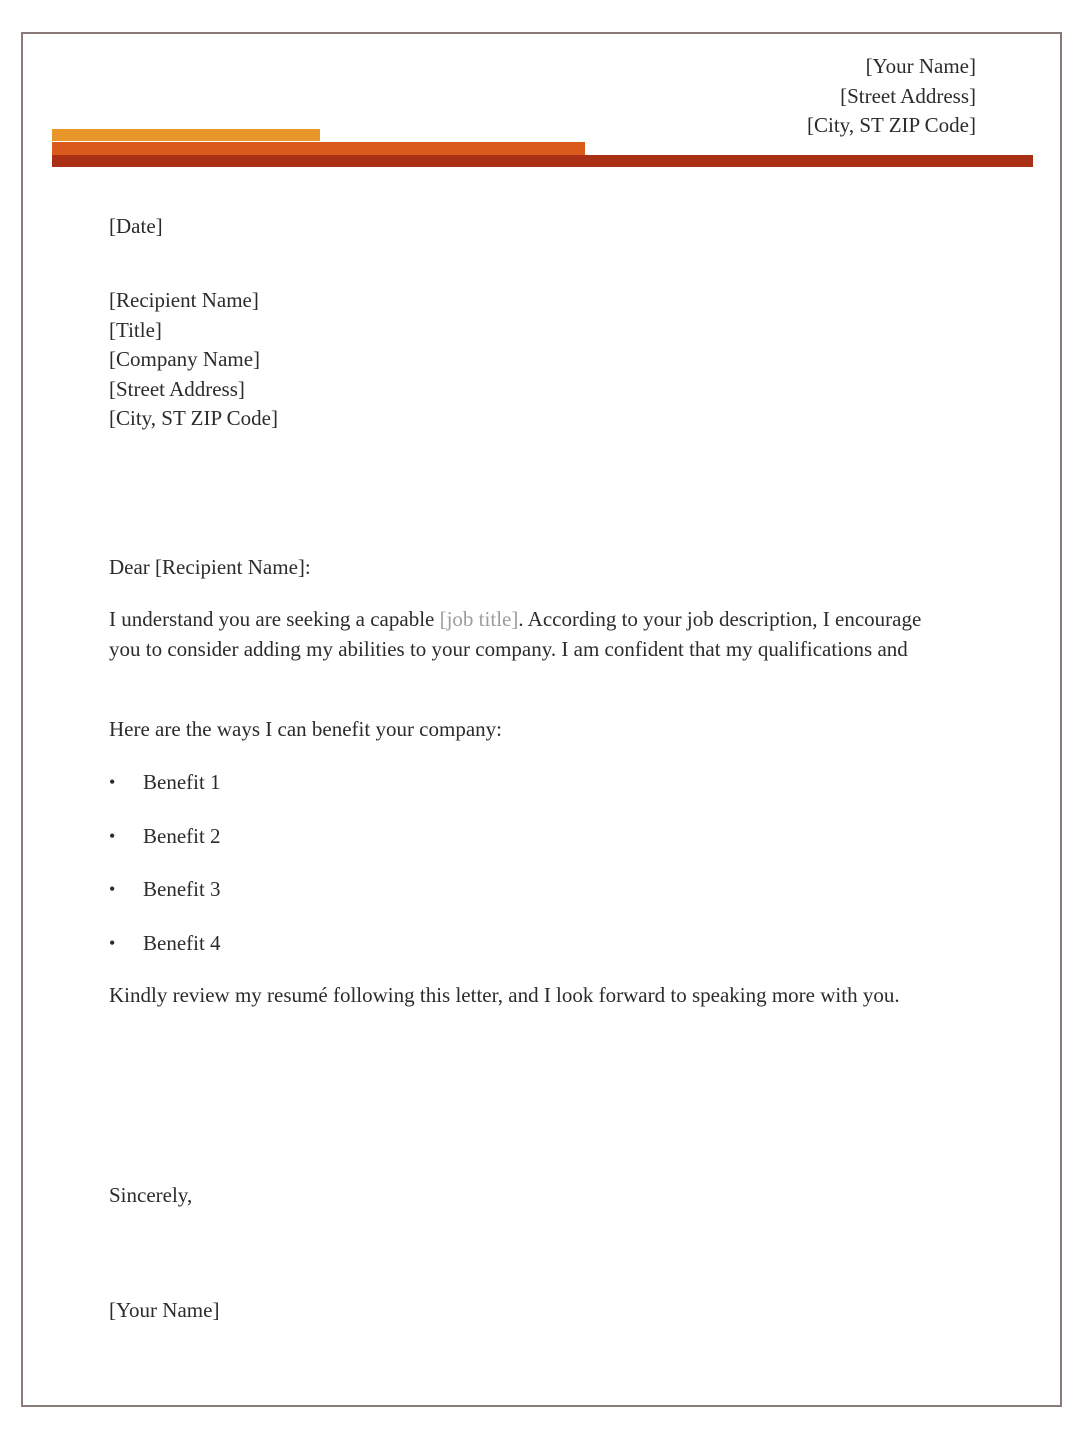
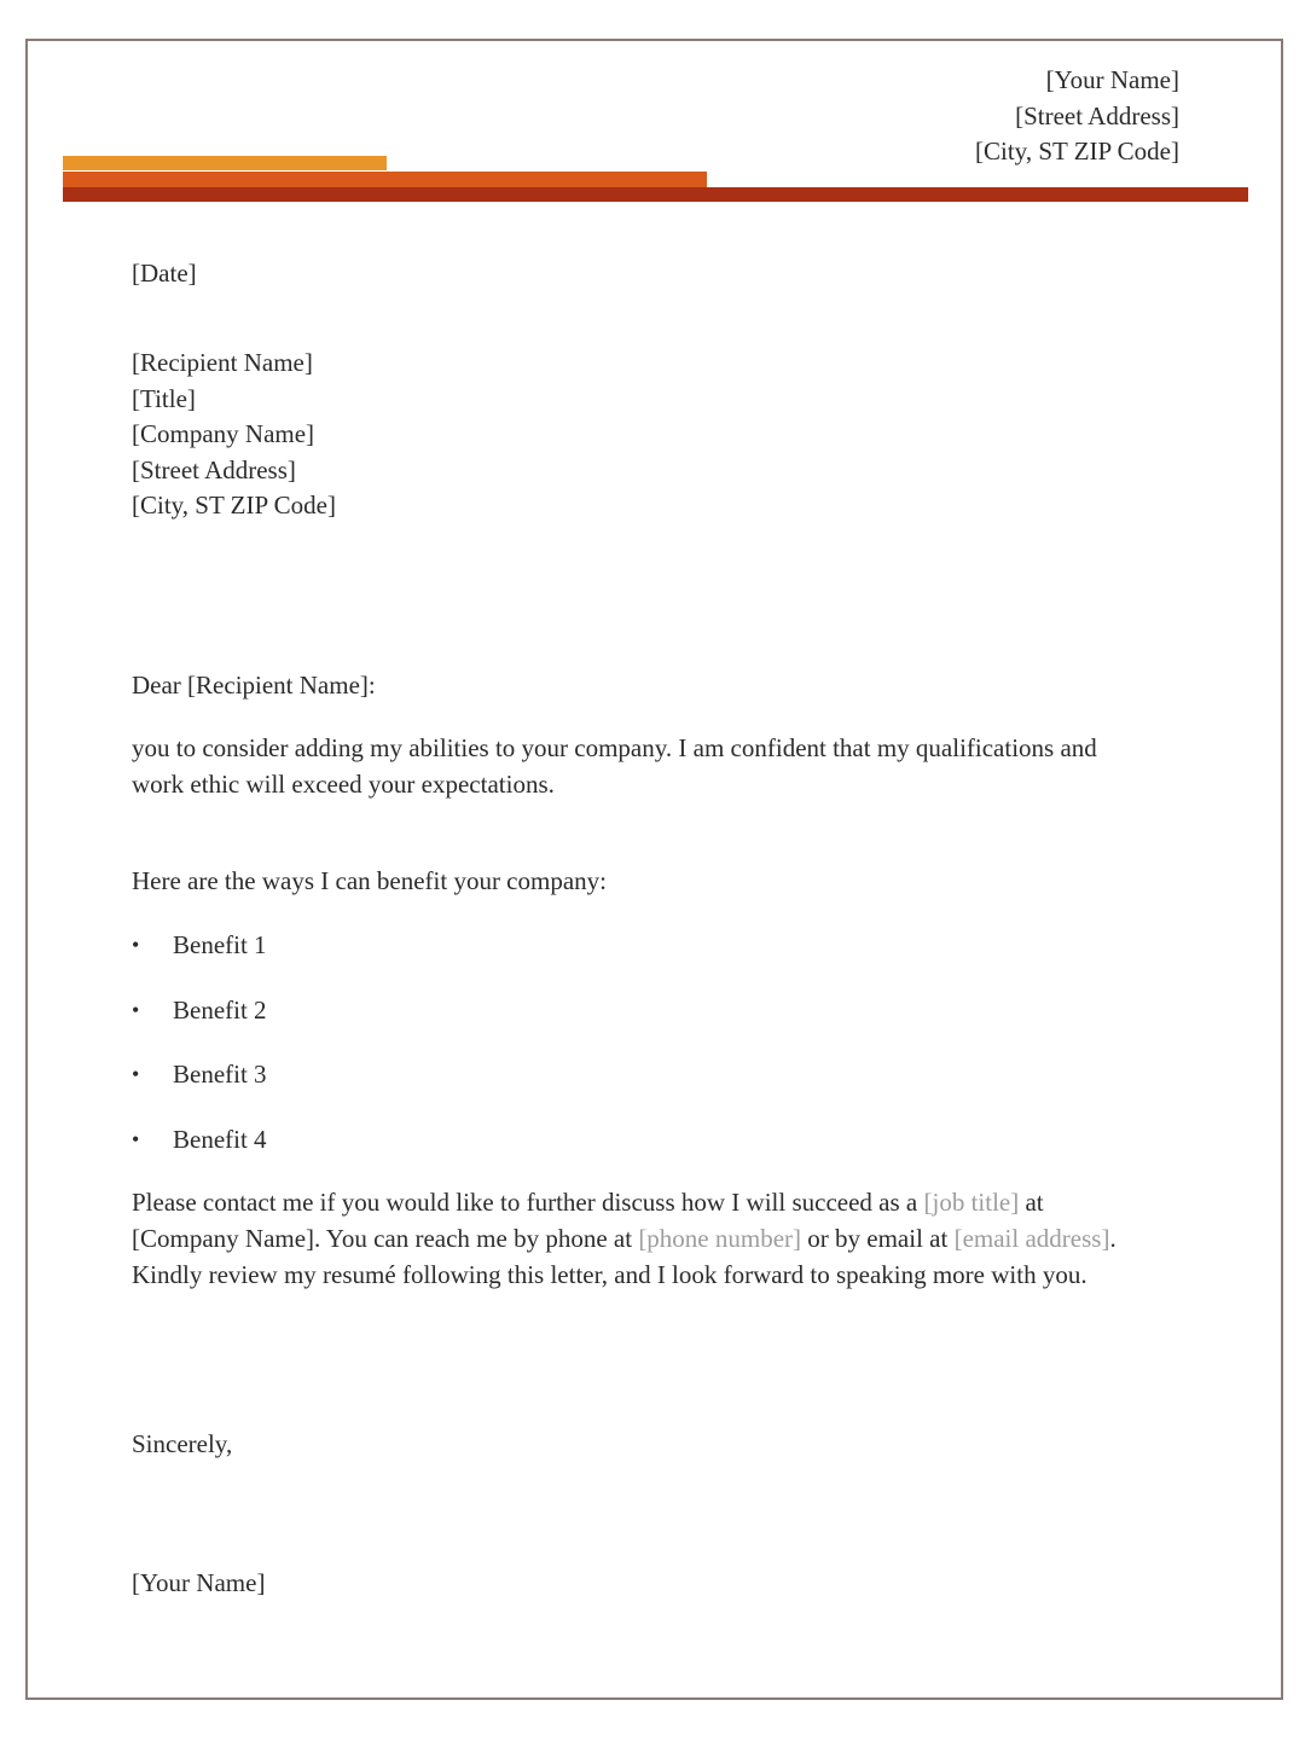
  [Your Name]
  [Street Address]
  [City, ST ZIP Code]
  [Date]
  [Recipient Name]
  [Title]
  [Company Name]
  [Street Address]
  [City, ST ZIP Code]
  Dear [Recipient Name]:
- I understand you are seeking a capable [job title]. According to your job description, I encourage
  you to consider adding my abilities to your company. I am confident that my qualifications and
+ work ethic will exceed your expectations.
  Here are the ways I can benefit your company:
  •
  Benefit 1
  •
  Benefit 2
  •
  Benefit 3
  •
  Benefit 4
+ Please contact me if you would like to further discuss how I will succeed as a [job title] at
+ [Company Name]. You can reach me by phone at [phone number] or by email at [email address].
  Kindly review my resumé following this letter, and I look forward to speaking more with you.
  Sincerely,
  [Your Name]
